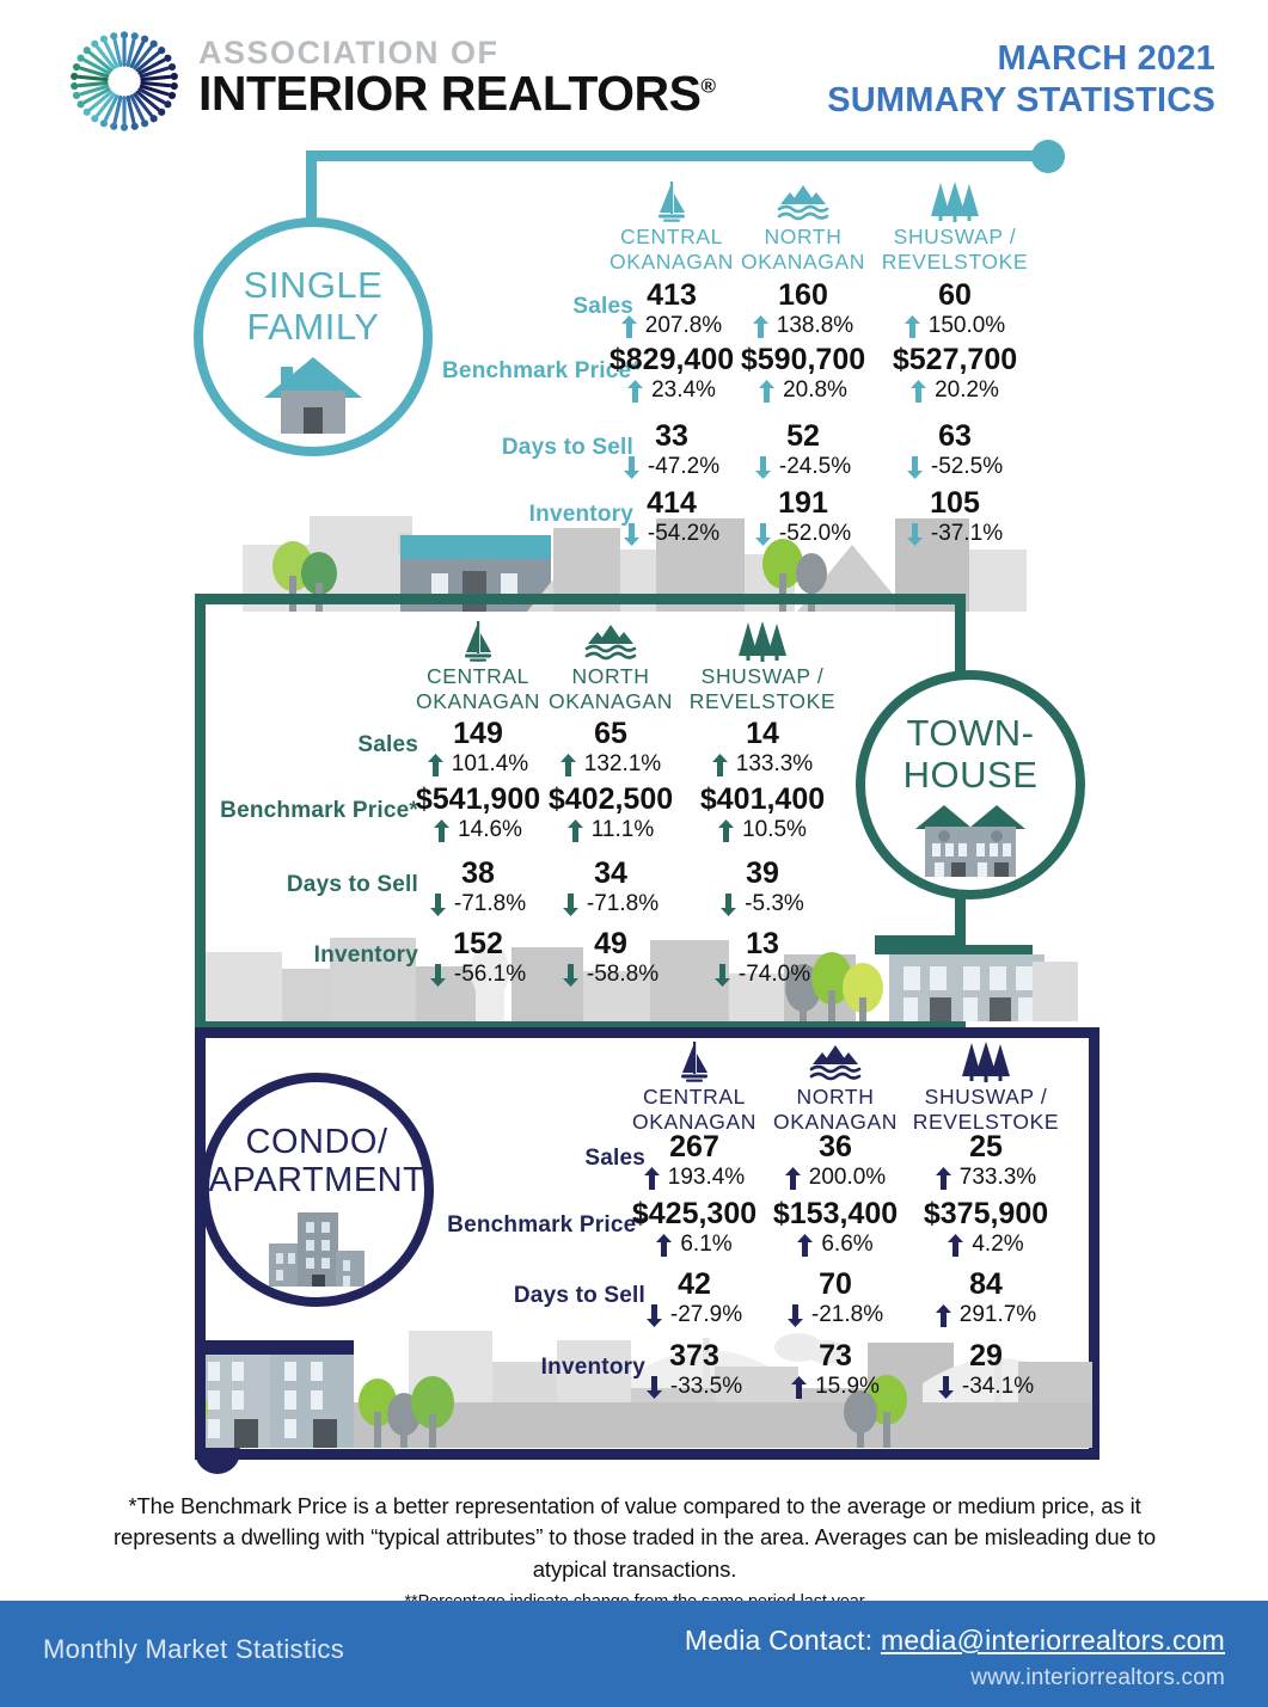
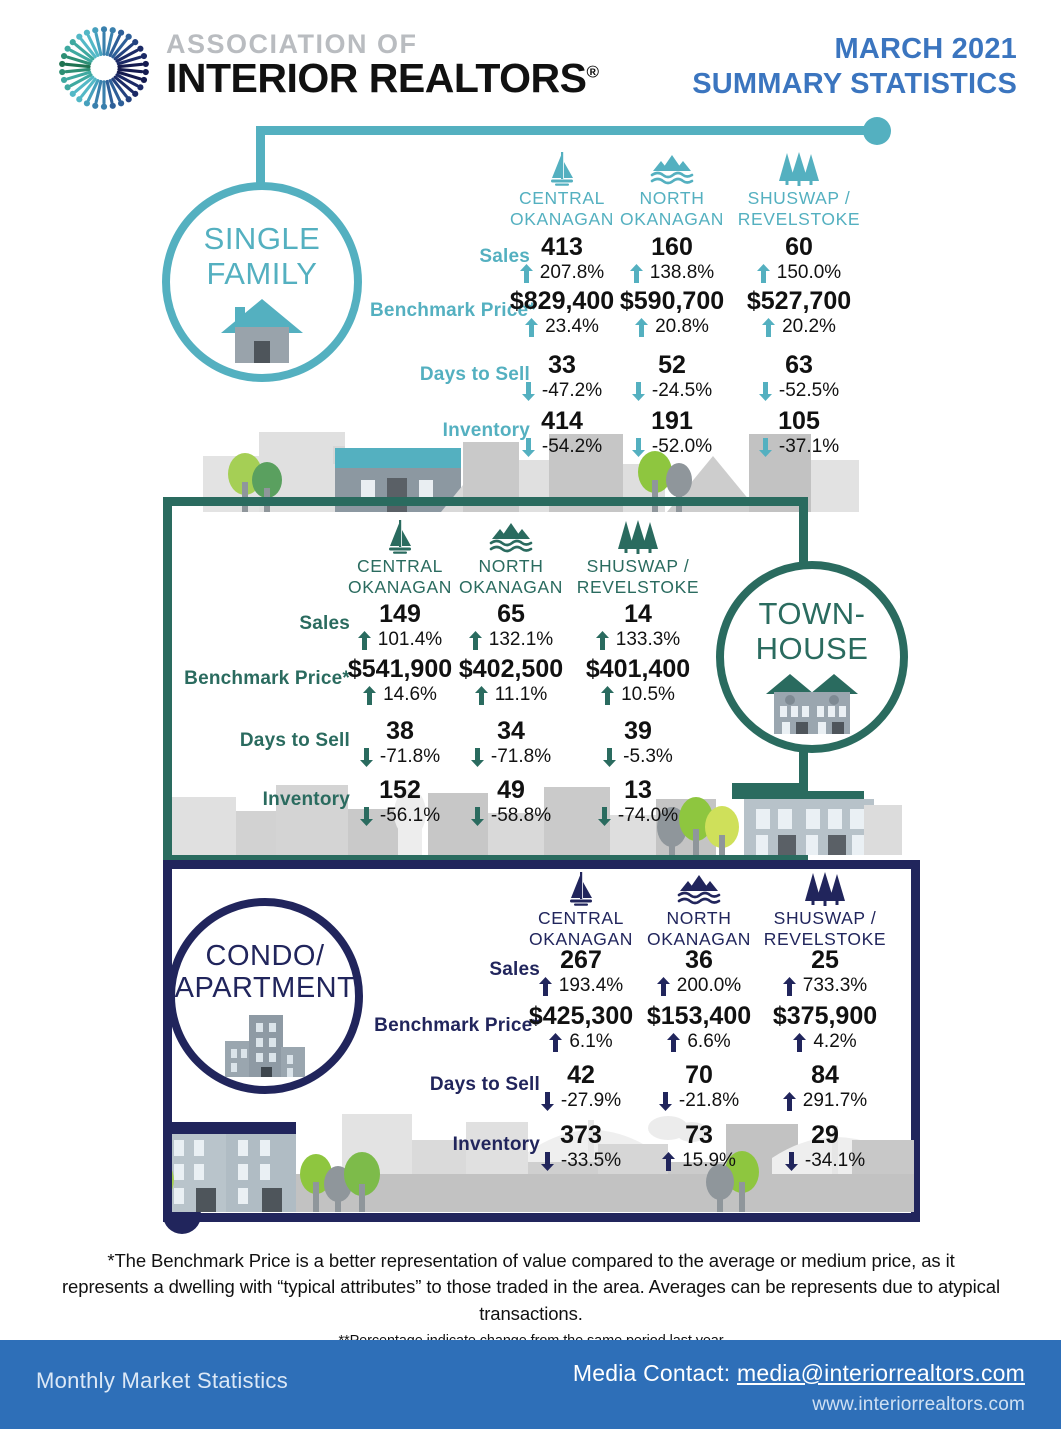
  ASSOCIATION OF
  INTERIOR REALTORS®
  MARCH 2021
  SUMMARY STATISTICS
  SINGLE
  FAMILY
  TOWN-
  HOUSE
  CONDO/
  APARTMENT
  CENTRAL
  OKANAGAN
  NORTH
  OKANAGAN
  SHUSWAP /
  REVELSTOKE
  Sales
  413
  207.8%
  160
  138.8%
  60
  150.0%
  Benchmark Price
  $829,400
  23.4%
  $590,700
  20.8%
  $527,700
  20.2%
  Days to Sell
  33
  -47.2%
  52
  -24.5%
  63
  -52.5%
  Inventory
  414
  -54.2%
  191
  -52.0%
  105
  -37.1%
  CENTRAL
  OKANAGAN
  NORTH
  OKANAGAN
  SHUSWAP /
  REVELSTOKE
  Sales
  149
  101.4%
  65
  132.1%
  14
  133.3%
  Benchmark Price*
  $541,900
  14.6%
  $402,500
  11.1%
  $401,400
  10.5%
  Days to Sell
  38
  -71.8%
  34
  -71.8%
  39
  -5.3%
  Inventory
  152
  -56.1%
  49
  -58.8%
  13
  -74.0%
  CENTRAL
  OKANAGAN
  NORTH
  OKANAGAN
  SHUSWAP /
  REVELSTOKE
  Sales
  267
  193.4%
  36
  200.0%
  25
  733.3%
  Benchmark Price*
  $425,300
  6.1%
  $153,400
  6.6%
  $375,900
  4.2%
  Days to Sell
  42
  -27.9%
  70
  -21.8%
  84
  291.7%
  Inventory
  373
  -33.5%
  73
  15.9%
  29
  -34.1%
- *The Benchmark Price is a better representation of value compared to the average or medium price, as it represents a dwelling with “typical attributes” to those traded in the area. Averages can be misleading due to atypical transactions.
+ *The Benchmark Price is a better representation of value compared to the average or medium price, as it represents a dwelling with “typical attributes” to those traded in the area. Averages can be represents due to atypical transactions.
  Monthly Market Statistics
  Media Contact: media@interiorrealtors.com
  www.interiorrealtors.com
